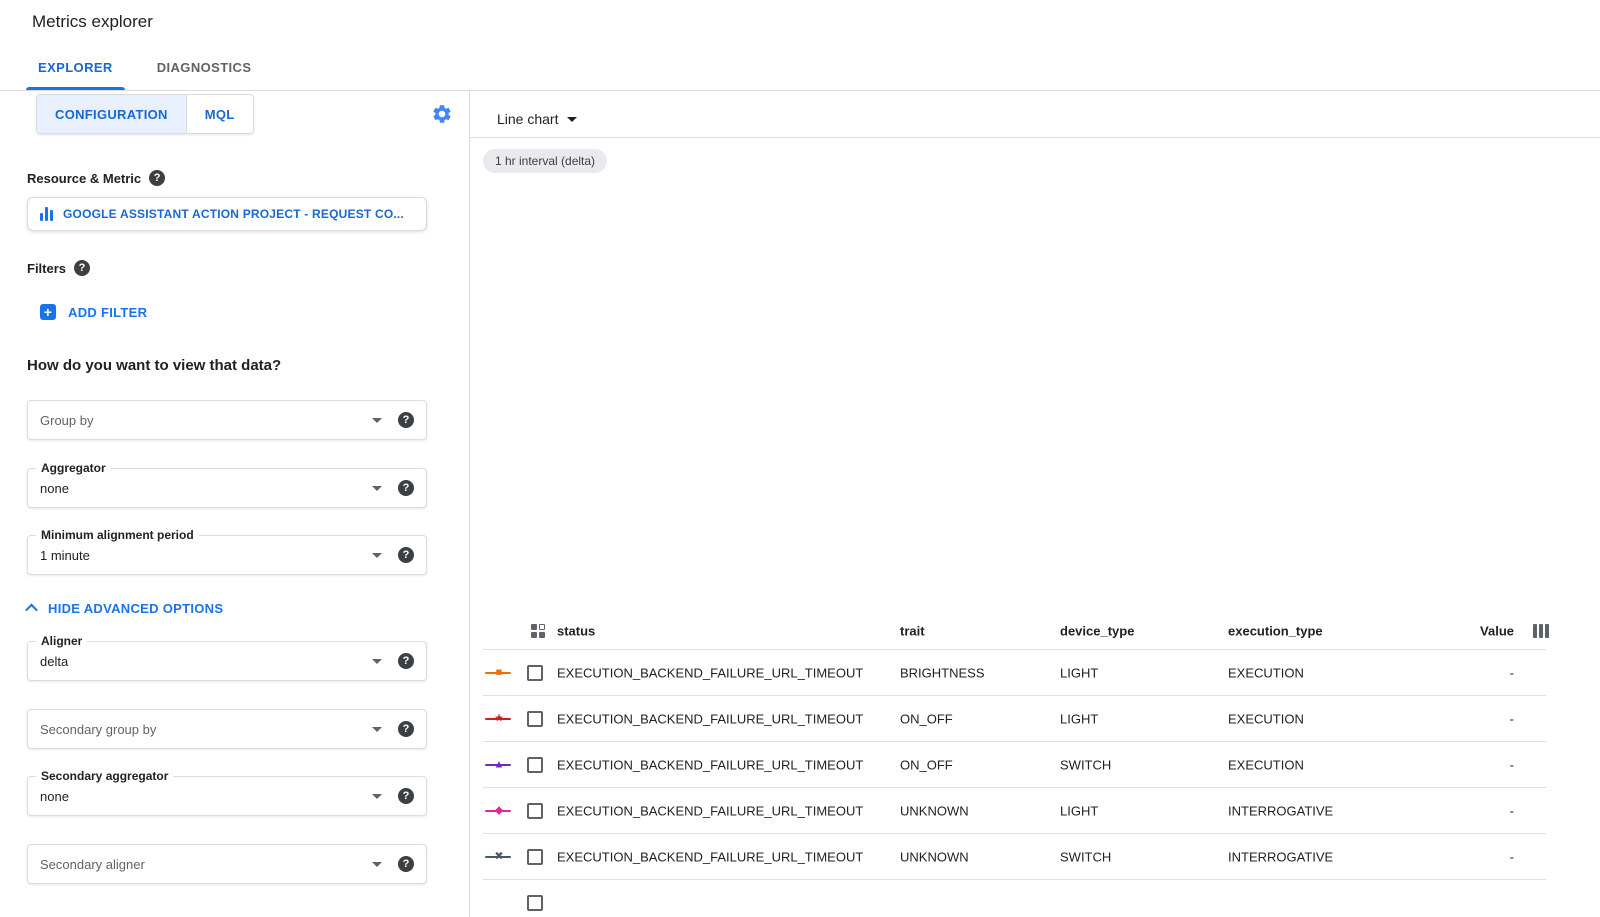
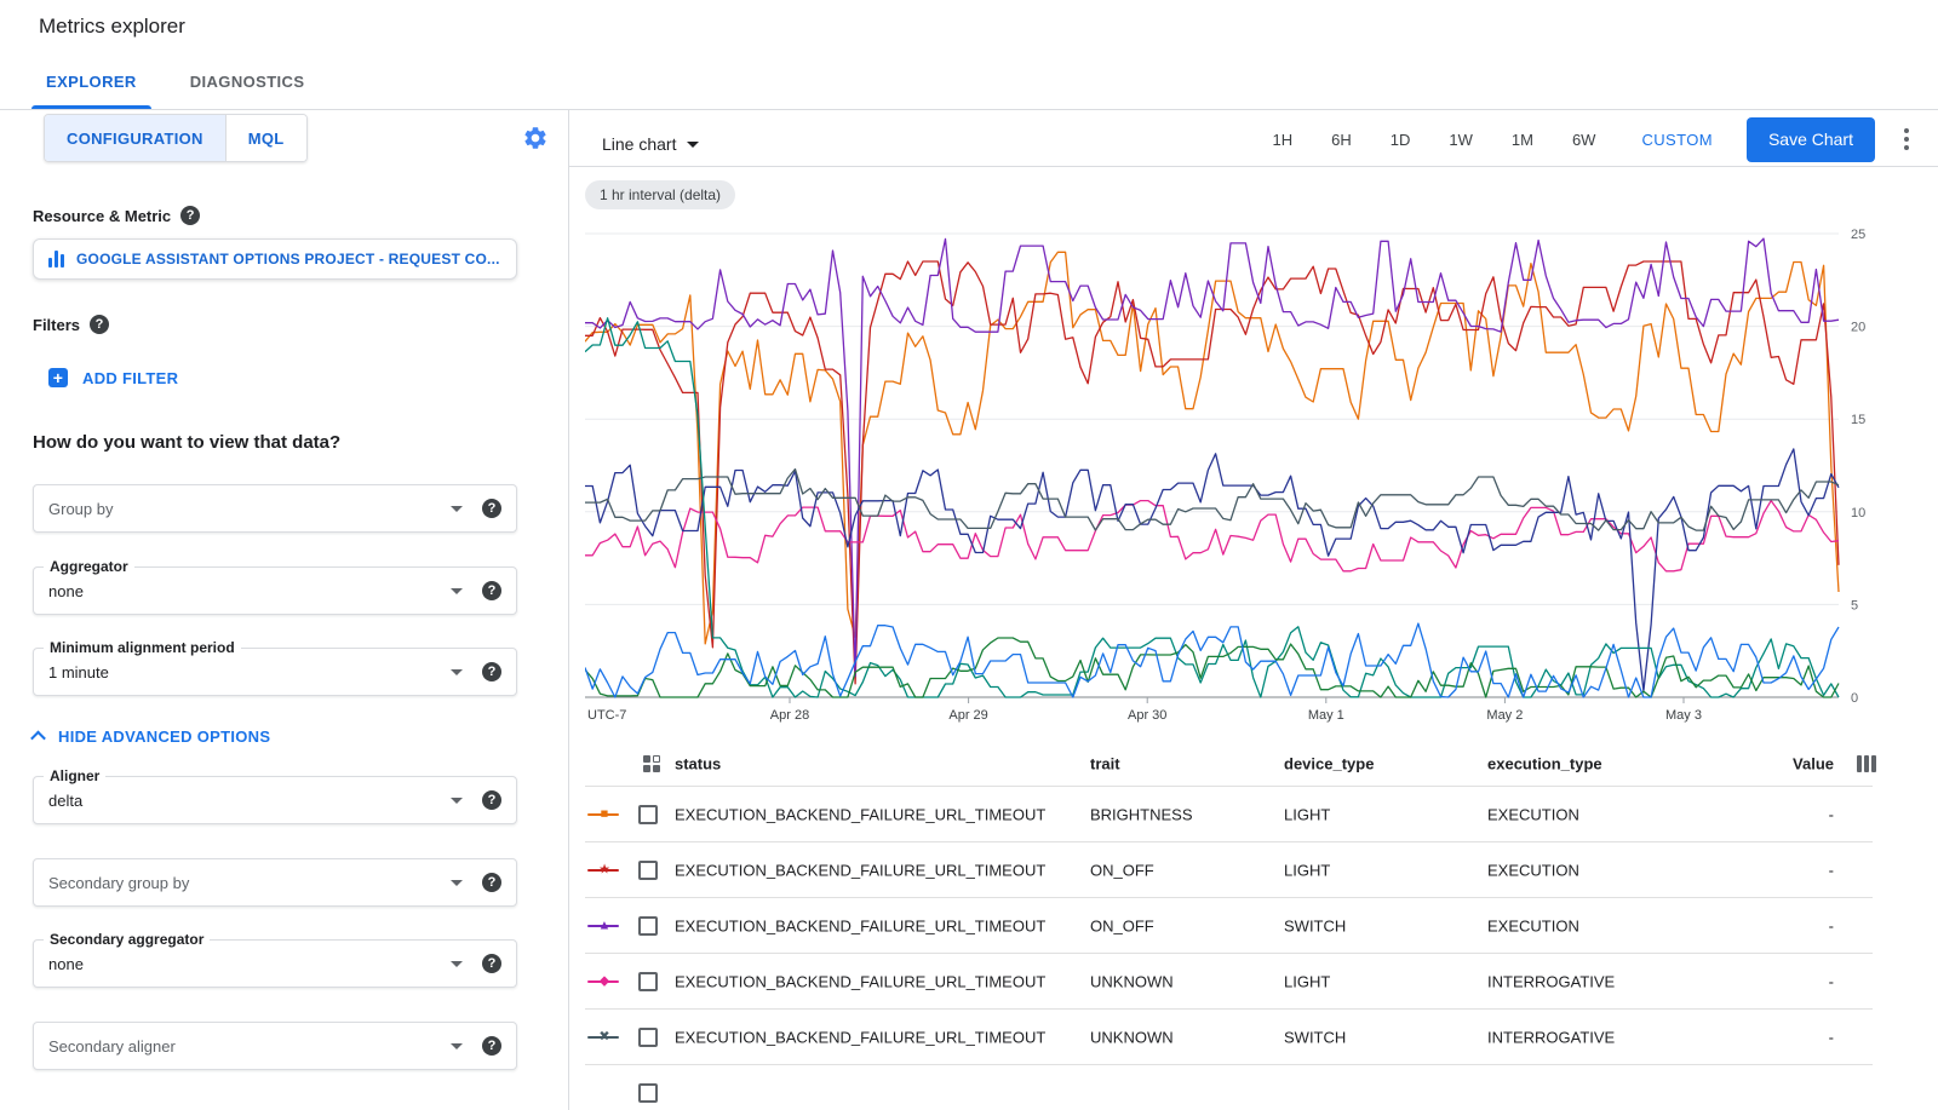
  Metrics explorer
  EXPLORER
  DIAGNOSTICS
  CONFIGURATION
  MQL
  Resource & Metric
- GOOGLE ASSISTANT ACTION PROJECT - REQUEST CO...
+ GOOGLE ASSISTANT OPTIONS PROJECT - REQUEST CO...
  Filters
  ADD FILTER
  How do you want to view that data?
  Group by
  Aggregator
  none
  Minimum alignment period
  1 minute
  HIDE ADVANCED OPTIONS
  Aligner
  delta
  Secondary group by
  Secondary aggregator
  none
  Secondary aligner
  Line chart
+ 1H
+ 6H
+ 1D
+ 1W
+ 1M
+ 6W
+ CUSTOM
+ Save Chart
  1 hr interval (delta)
+ 0
+ 5
+ 10
+ 15
+ 20
+ 25
+ UTC-7
+ Apr 28
+ Apr 29
+ Apr 30
+ May 1
+ May 2
+ May 3
  status
  trait
  device_type
  execution_type
  Value
  ■
  EXECUTION_BACKEND_FAILURE_URL_TIMEOUT
  BRIGHTNESS
  LIGHT
  EXECUTION
  -
  ★
  EXECUTION_BACKEND_FAILURE_URL_TIMEOUT
  ON_OFF
  LIGHT
  EXECUTION
  -
  ▲
  EXECUTION_BACKEND_FAILURE_URL_TIMEOUT
  ON_OFF
  SWITCH
  EXECUTION
  -
  ◆
  EXECUTION_BACKEND_FAILURE_URL_TIMEOUT
  UNKNOWN
  LIGHT
  INTERROGATIVE
  -
  ✖
  EXECUTION_BACKEND_FAILURE_URL_TIMEOUT
  UNKNOWN
  SWITCH
  INTERROGATIVE
  -
